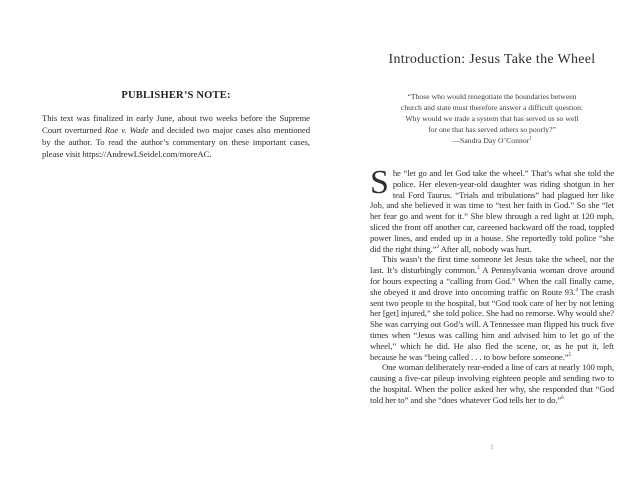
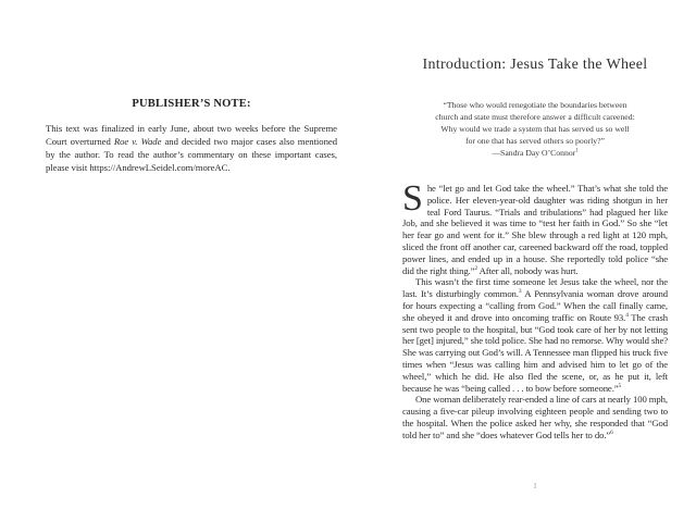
  PUBLISHER’S NOTE:
  This text was finalized in early June, about two weeks before the Supreme Court overturned Roe v. Wade and decided two major cases also mentioned by the author. To read the author’s commentary on these important cases, please visit https://AndrewLSeidel.com/moreAC.
  Introduction: Jesus Take the Wheel
  “Those who would renegotiate the boundaries between
- church and state must therefore answer a difficult question:
+ church and state must therefore answer a difficult careened:
  Why would we trade a system that has served us so well
  for one that has served others so poorly?”
  —Sandra Day O’Connor
  S
  he “let go and let God take the wheel.” That’s what she told the police. Her eleven-year-old daughter was riding shotgun in her teal Ford Taurus. “Trials and tribulations” had plagued her like Job, and she believed it was time to “test her faith in God.” So she “let her fear go and went for it.” She blew through a red light at 120 mph, sliced the front off another car, careened backward off the road, toppled power lines, and ended up in a house. She reportedly told police “she did the right thing.” After all, nobody was hurt.
  This wasn’t the first time someone let Jesus take the wheel, nor the last. It’s disturbingly common. A Pennsylvania woman drove around for hours expecting a “calling from God.” When the call finally came, she obeyed it and drove into oncoming traffic on Route 93. The crash sent two people to the hospital, but “God took care of her by not letting her [get] injured,” she told police. She had no remorse. Why would she? She was carrying out God’s will. A Tennessee man flipped his truck five times when “Jesus was calling him and advised him to let go of the wheel,” which he did. He also fled the scene, or, as he put it, left because he was “being called . . . to bow before someone.”
  One woman deliberately rear-ended a line of cars at nearly 100 mph, causing a five-car pileup involving eighteen people and sending two to the hospital. When the police asked her why, she responded that “God told her to” and she “does whatever God tells her to do.”
  1
